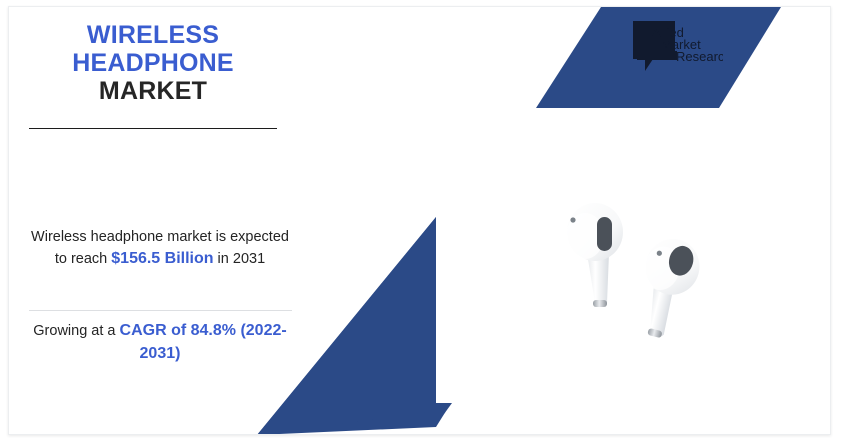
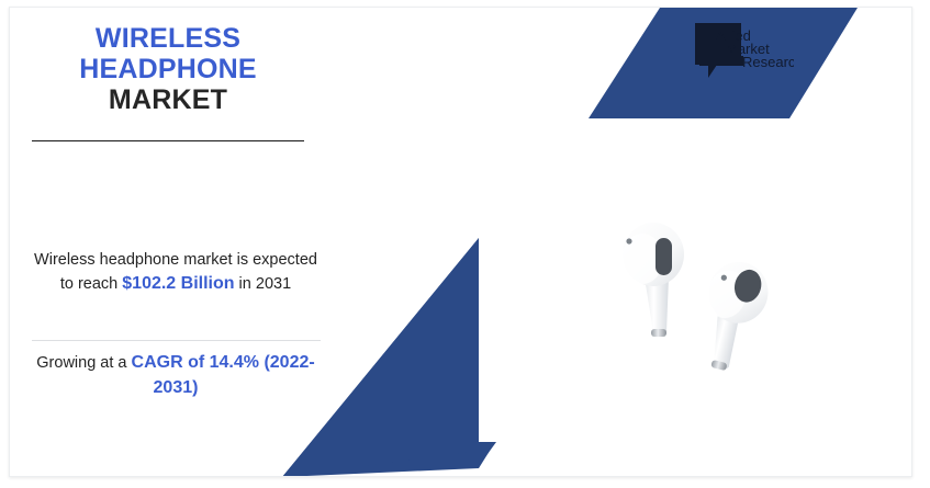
  Allied
  Market
  Researc
  WIRELESS
  HEADPHONE
  MARKET
- Wireless headphone market is expected to reach $156.5 Billion in 2031
+ Wireless headphone market is expected to reach $102.2 Billion in 2031
- Growing at a CAGR of 84.8% (2022-2031)
+ Growing at a CAGR of 14.4% (2022-2031)
